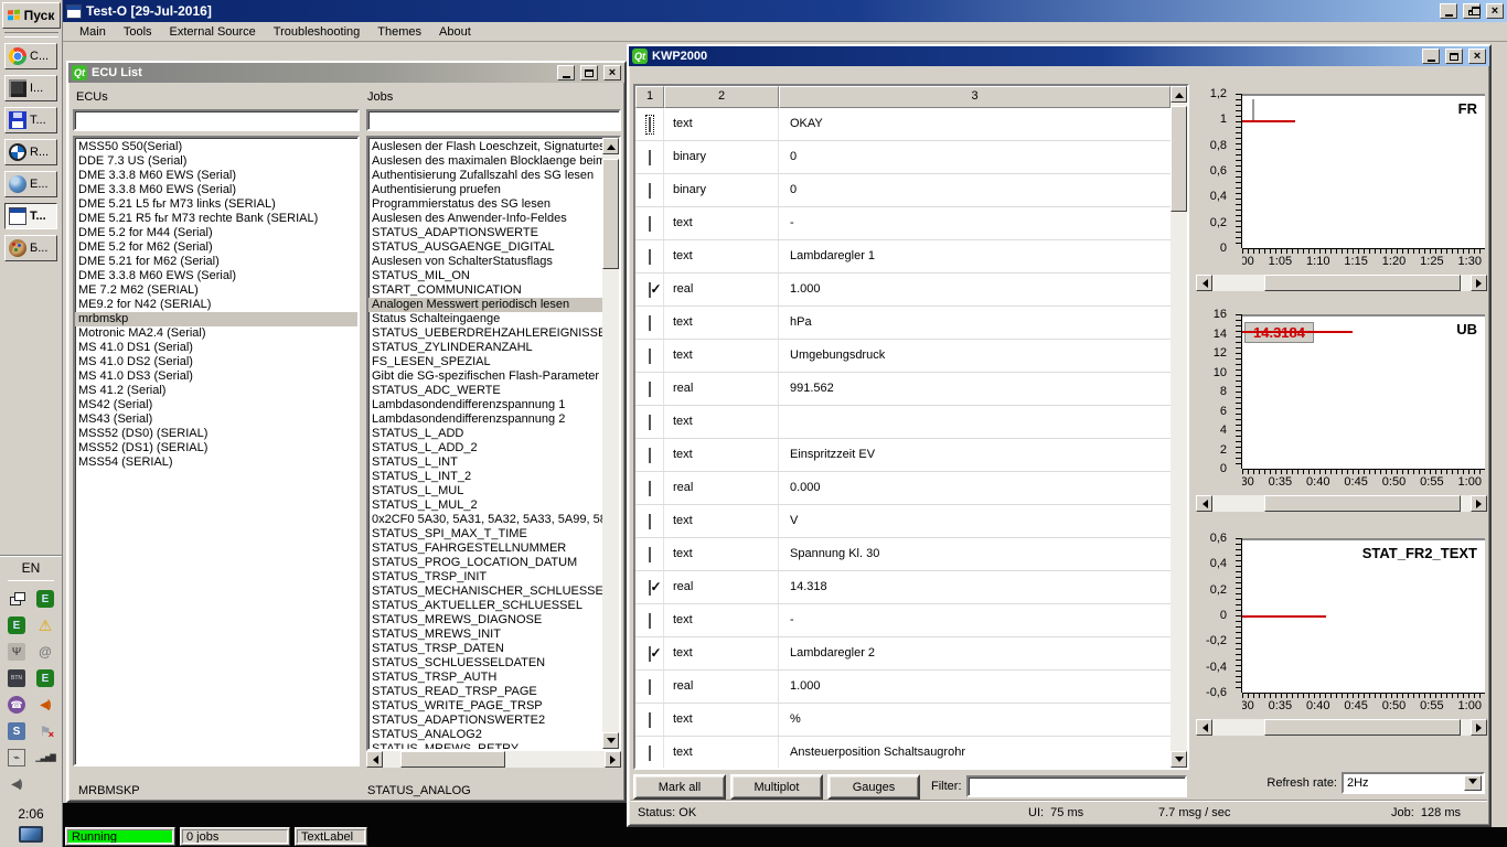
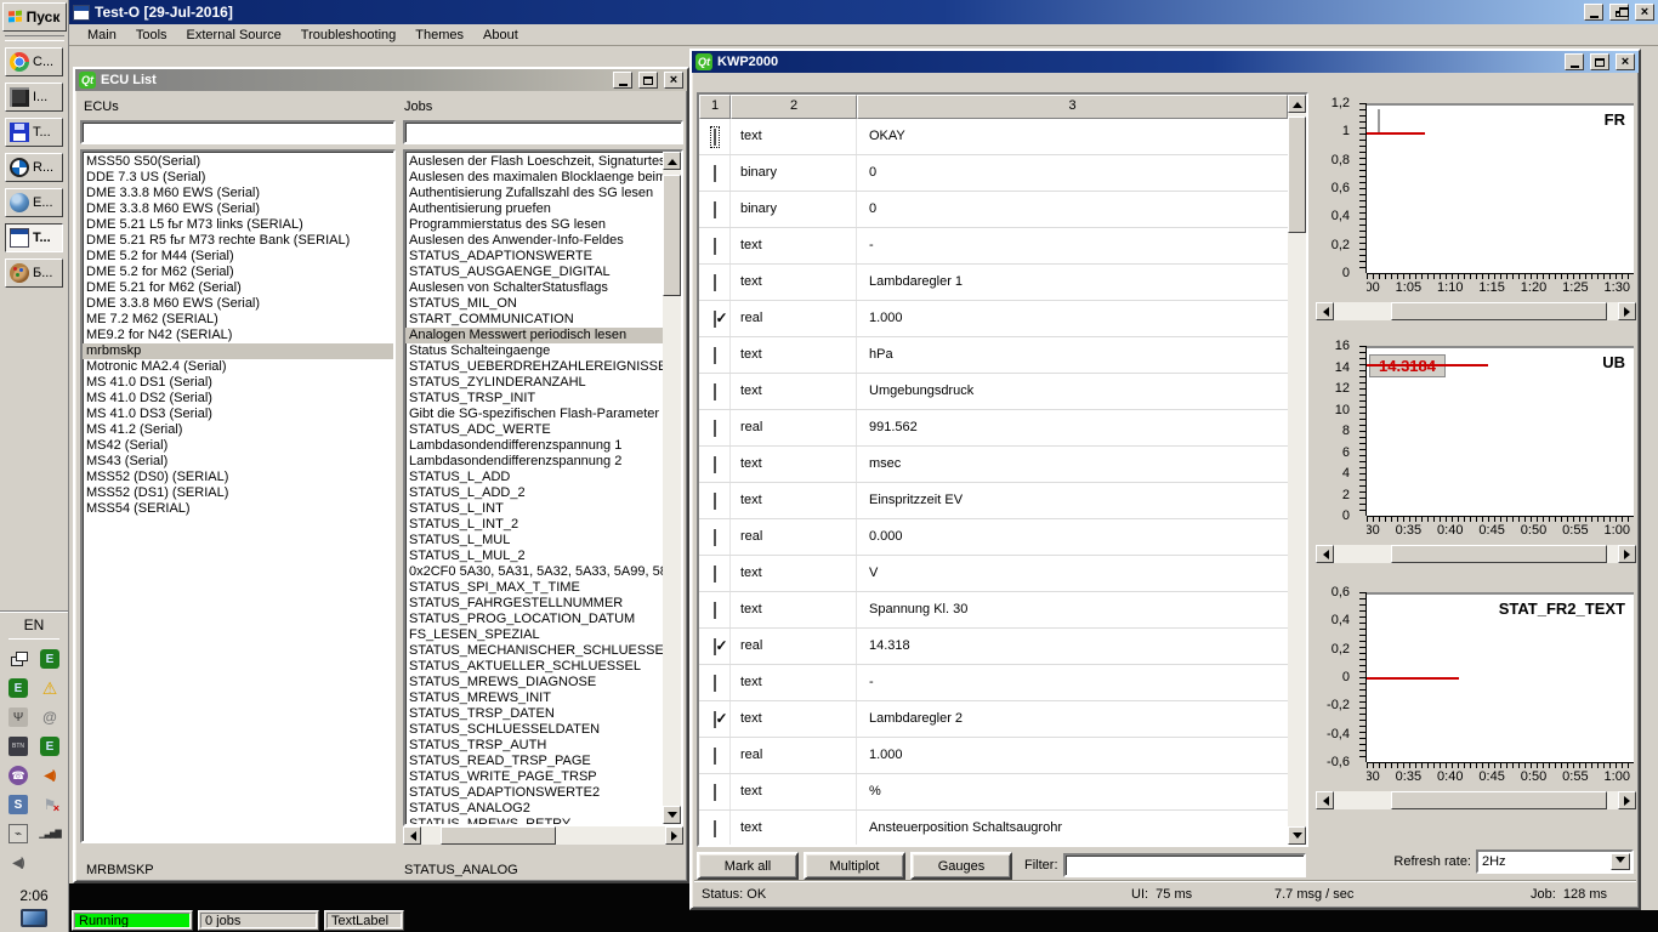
  Пуск
  C...
  I...
  T...
  R...
  E...
  T...
  Б...
  EN
  2:06
  Test-O [29-Jul-2016]
  ×
  Main
  Tools
  External Source
  Troubleshooting
  Themes
  About
  Qt
  ECU List
  ×
  ECUs
  Jobs
  MSS50 S50(Serial)
  DDE 7.3 US (Serial)
  DME 3.3.8 M60 EWS (Serial)
  DME 3.3.8 M60 EWS (Serial)
  DME 5.21 L5 fьr M73 links (SERIAL)
  DME 5.21 R5 fьr M73 rechte Bank (SERIAL)
  DME 5.2 for M44 (Serial)
  DME 5.2 for M62 (Serial)
  DME 5.21 for M62 (Serial)
  DME 3.3.8 M60 EWS (Serial)
  ME 7.2 M62 (SERIAL)
  ME9.2 for N42 (SERIAL)
  mrbmskp
  Motronic MA2.4 (Serial)
  MS 41.0 DS1 (Serial)
  MS 41.0 DS2 (Serial)
  MS 41.0 DS3 (Serial)
  MS 41.2 (Serial)
  MS42 (Serial)
  MS43 (Serial)
  MSS52 (DS0) (SERIAL)
  MSS52 (DS1) (SERIAL)
  MSS54 (SERIAL)
  Auslesen der Flash Loeschzeit, Signaturte
  Auslesen des maximalen Blocklaenge beim
  Authentisierung Zufallszahl des SG lesen
  Authentisierung pruefen
  Programmierstatus des SG lesen
  Auslesen des Anwender-Info-Feldes
  STATUS_ADAPTIONSWERTE
  STATUS_AUSGAENGE_DIGITAL
  Auslesen von SchalterStatusflags
  STATUS_MIL_ON
  START_COMMUNICATION
  Analogen Messwert periodisch lesen
  Status Schalteingaenge
  STATUS_UEBERDREHZAHLEREIGNISS
  STATUS_ZYLINDERANZAHL
- FS_LESEN_SPEZIAL
+ STATUS_TRSP_INIT
  Gibt die SG-spezifischen Flash-Parameter
  STATUS_ADC_WERTE
  Lambdasondendifferenzspannung 1
  Lambdasondendifferenzspannung 2
  STATUS_L_ADD
  STATUS_L_ADD_2
  STATUS_L_INT
  STATUS_L_INT_2
  STATUS_L_MUL
  STATUS_L_MUL_2
  0x2CF0 5A30, 5A31, 5A32, 5A33, 5A99, 5
  STATUS_SPI_MAX_T_TIME
  STATUS_FAHRGESTELLNUMMER
  STATUS_PROG_LOCATION_DATUM
- STATUS_TRSP_INIT
+ FS_LESEN_SPEZIAL
  STATUS_MECHANISCHER_SCHLUESSE
  STATUS_AKTUELLER_SCHLUESSEL
  STATUS_MREWS_DIAGNOSE
  STATUS_MREWS_INIT
  STATUS_TRSP_DATEN
  STATUS_SCHLUESSELDATEN
  STATUS_TRSP_AUTH
  STATUS_READ_TRSP_PAGE
  STATUS_WRITE_PAGE_TRSP
  STATUS_ADAPTIONSWERTE2
  STATUS_ANALOG2
  STATUS_MREWS_RETRY
  MRBMSKP
  STATUS_ANALOG
  Qt
  KWP2000
  ×
  1
  2
  3
  text
  OKAY
  binary
  0
  binary
  0
  text
  -
  text
  Lambdaregler 1
  real
  1.000
  text
  hPa
  text
  Umgebungsdruck
  real
  991.562
  text
+ msec
  text
  Einspritzzeit EV
  real
  0.000
  text
  V
  text
  Spannung Kl. 30
  real
  14.318
  text
  -
  text
  Lambdaregler 2
  real
  1.000
  text
  %
  text
  Ansteuerposition Schaltsaugrohr
  Mark all
  Multiplot
  Gauges
  Filter:
  1,2
  1
  0,8
  0,6
  0,4
  0,2
  0
  FR
  1:05
  1:10
  1:15
  1:20
  1:25
  1:30
  16
  14
  12
  10
  8
  6
  4
  2
  0
  UB
  0:35
  0:40
  0:45
  0:50
  0:55
  1:00
  0,6
  0,4
  0,2
  0
  -0,2
  -0,4
  -0,6
  STAT_FR2_TEXT
  0:35
  0:40
  0:45
  0:50
  0:55
  1:00
  Refresh rate:
  2Hz
  Status: OK
  UI: 75 ms
  7.7 msg / sec
  Job: 128 ms
  Running
  0 jobs
  TextLabel
